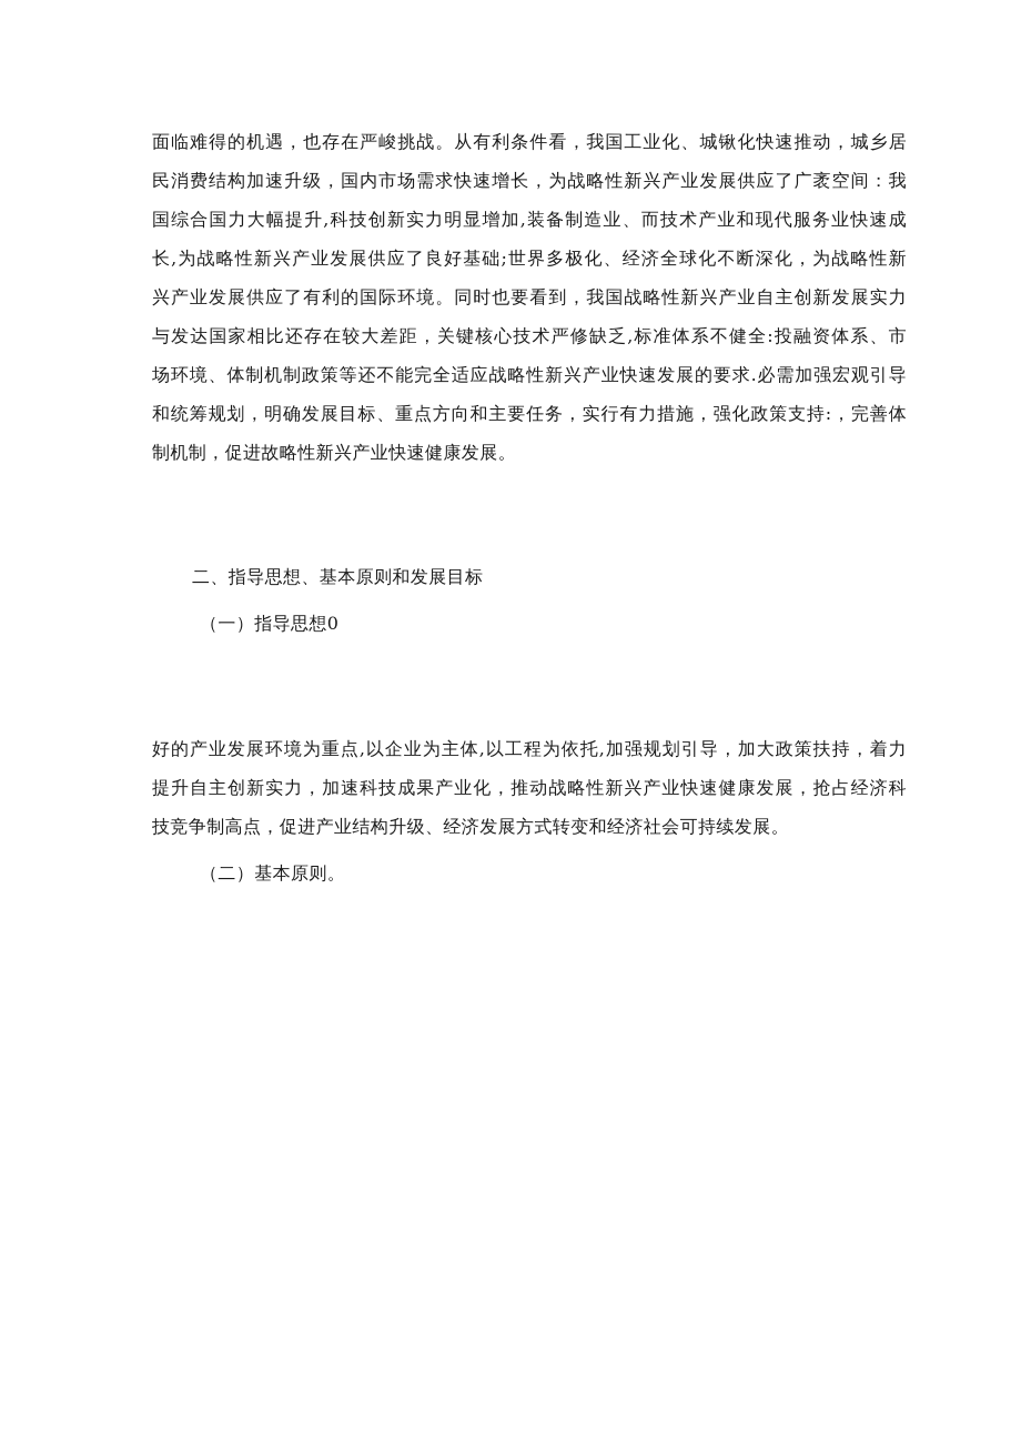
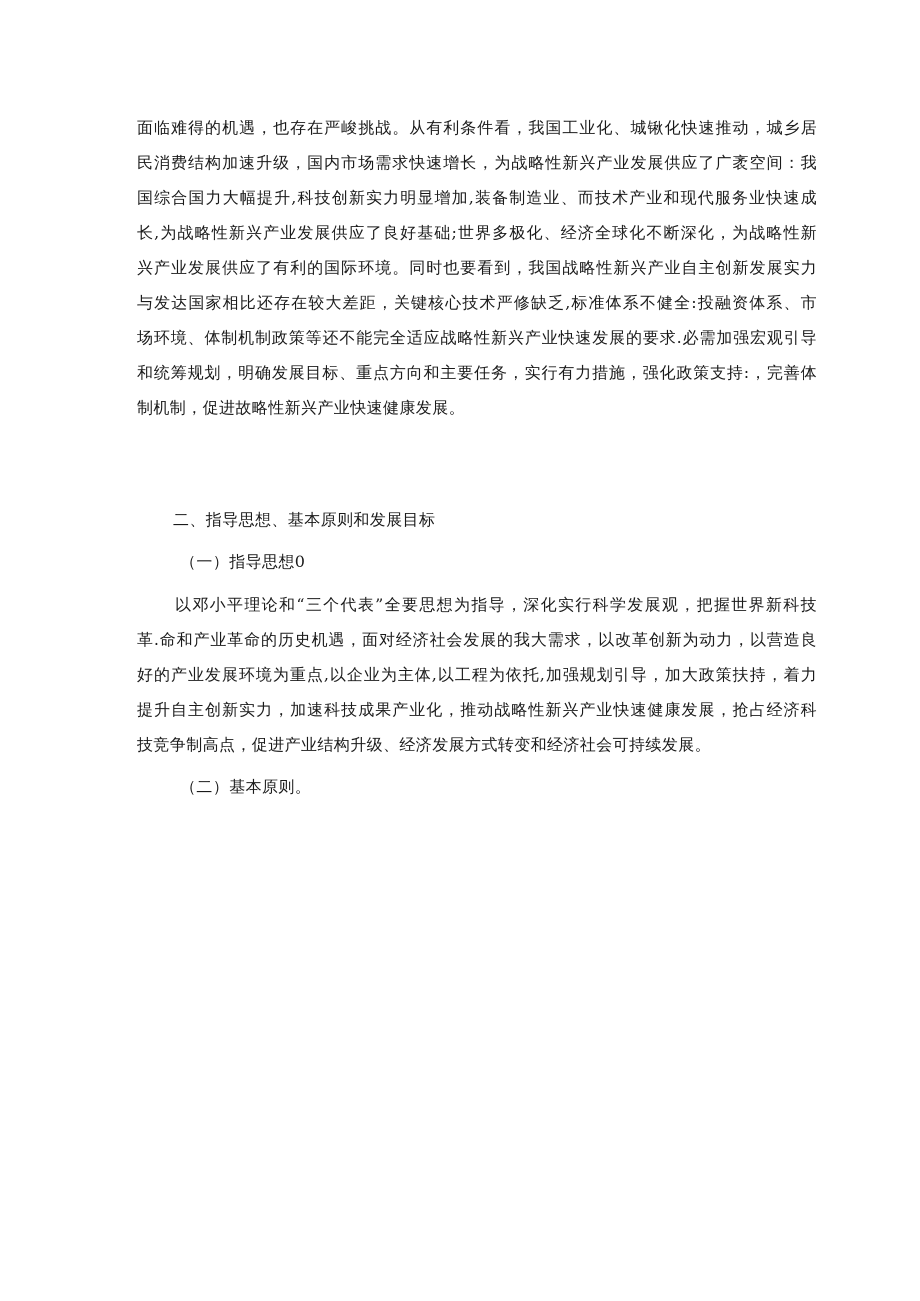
  面临难得的机遇，也存在严峻挑战。从有利条件看，我国工业化、城锹化快速推动，城乡居
  民消费结构加速升级，国内市场需求快速增长，为战略性新兴产业发展供应了广袤空间：我
  国综合国力大幅提升,科技创新实力明显增加,装备制造业、而技术产业和现代服务业快速成
  长,为战略性新兴产业发展供应了良好基础;世界多极化、经济全球化不断深化，为战略性新
  兴产业发展供应了有利的国际环境。同时也要看到，我国战略性新兴产业自主创新发展实力
  与发达国家相比还存在较大差距，关键核心技术严修缺乏,标准体系不健全:投融资体系、市
  场环境、体制机制政策等还不能完全适应战略性新兴产业快速发展的要求.必需加强宏观引导
  和统筹规划，明确发展目标、重点方向和主要任务，实行有力措施，强化政策支持:，完善体
  制机制，促进故略性新兴产业快速健康发展。
  二、指导思想、基本原则和发展目标
  （一）指导思想0
+ 以邓小平理论和“三个代表”全要思想为指导，深化实行科学发展观，把握世界新科技
+ 革.命和产业革命的历史机遇，面对经济社会发展的我大需求，以改革创新为动力，以营造良
  好的产业发展环境为重点,以企业为主体,以工程为依托,加强规划引导，加大政策扶持，着力
  提升自主创新实力，加速科技成果产业化，推动战略性新兴产业快速健康发展，抢占经济科
  技竞争制高点，促进产业结构升级、经济发展方式转变和经济社会可持续发展。
  （二）基本原则。
